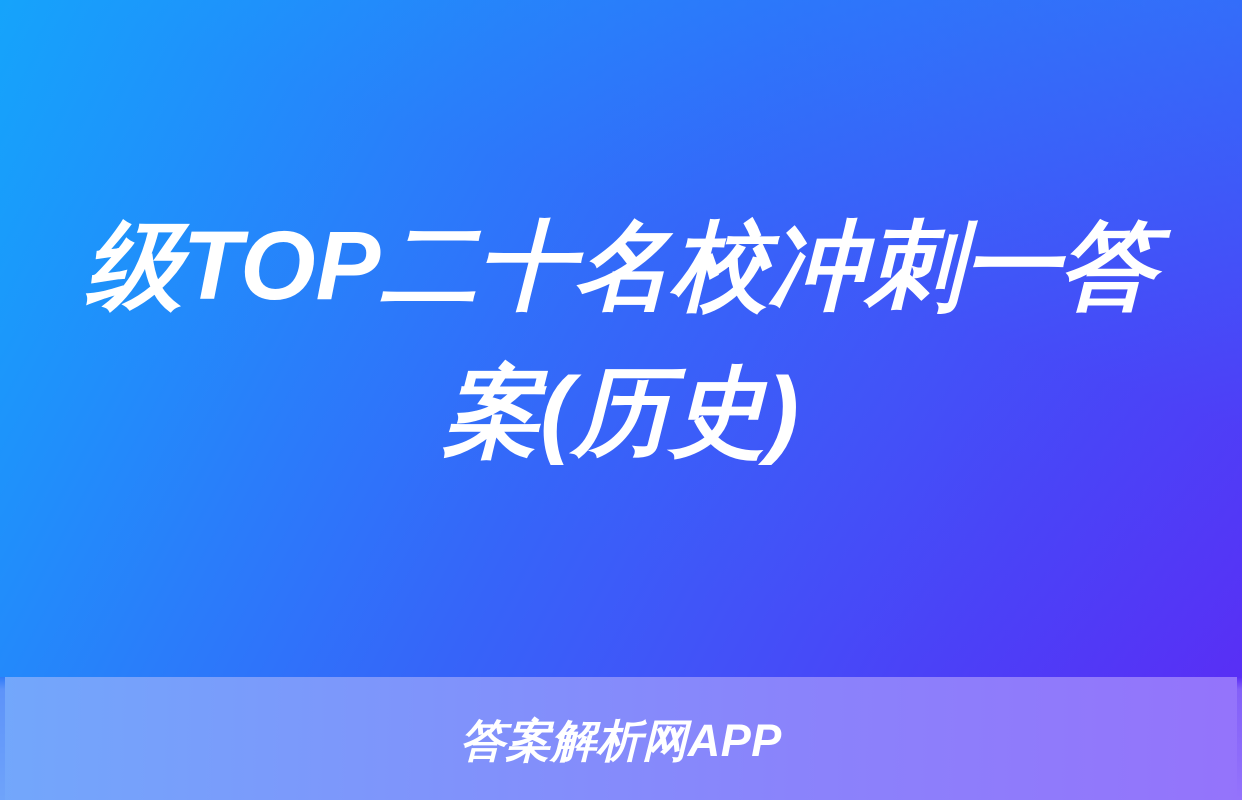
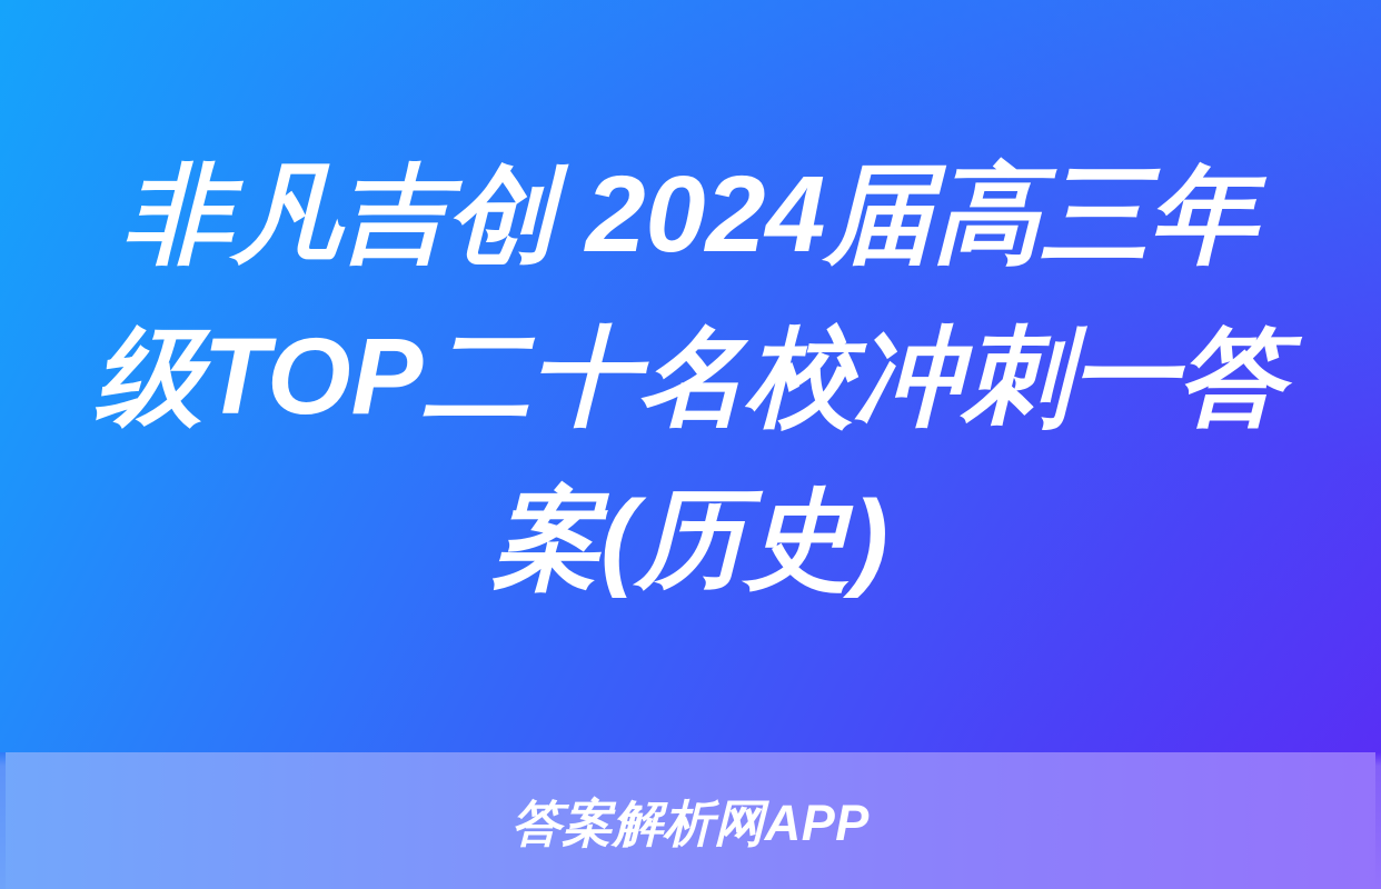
+ 非凡吉创 2024届高三年
  级TOP二十名校冲刺一答
  案(历史)
  答案解析网APP
